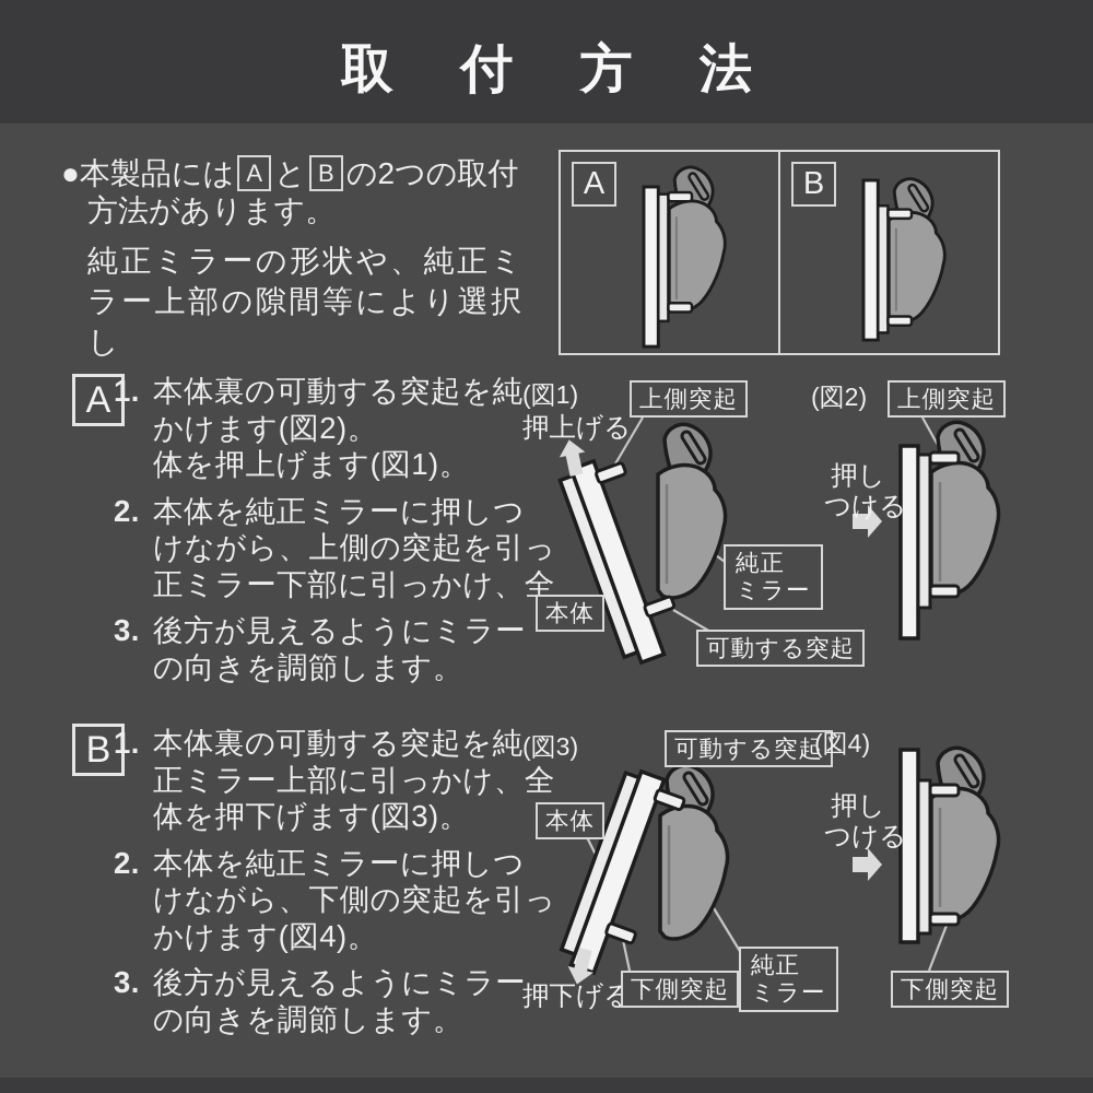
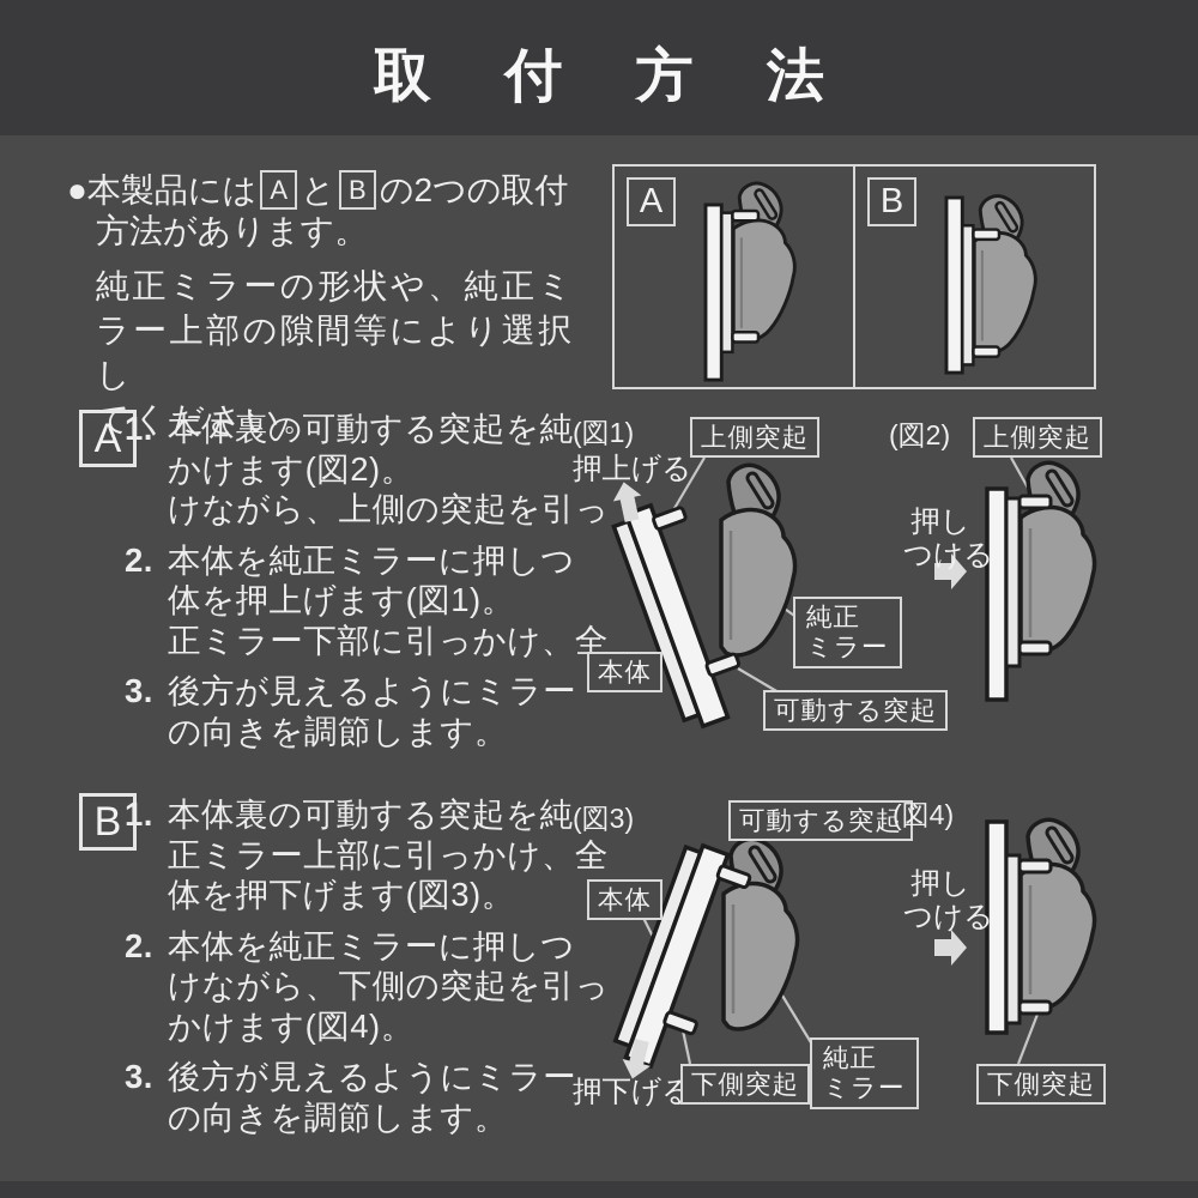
  取 付 方 法
  ●本製品には A と B の2つの取付
  方法があります。
  純正ミラーの形状や、純正ミ
  ラー上部の隙間等により選択し
+ てください。
  A
  B
  A
  1.
  本体裏の可動する突起を純
  かけます(図2)。
- 体を押上げます(図1)。
+ けながら、上側の突起を引っ
  2.
  本体を純正ミラーに押しつ
- けながら、上側の突起を引っ
+ 体を押上げます(図1)。
  正ミラー下部に引っかけ、全
  3.
  後方が見えるようにミラー
  の向きを調節します。
  B
  1.
  本体裏の可動する突起を純
  正ミラー上部に引っかけ、全
  体を押下げます(図3)。
  2.
  本体を純正ミラーに押しつ
  けながら、下側の突起を引っ
  かけます(図4)。
  3.
  後方が見えるようにミラー
  の向きを調節します。
  (図1)
  押上げる
  上側突起
  本体
  純正
  ミラー
  可動する突起
  (図2)
  上側突起
  押し
  つける
  (図3)
  可動する突起
  本体
  押下げる
  下側突起
  純正
  ミラー
  (図4)
  押し
  つける
  下側突起
